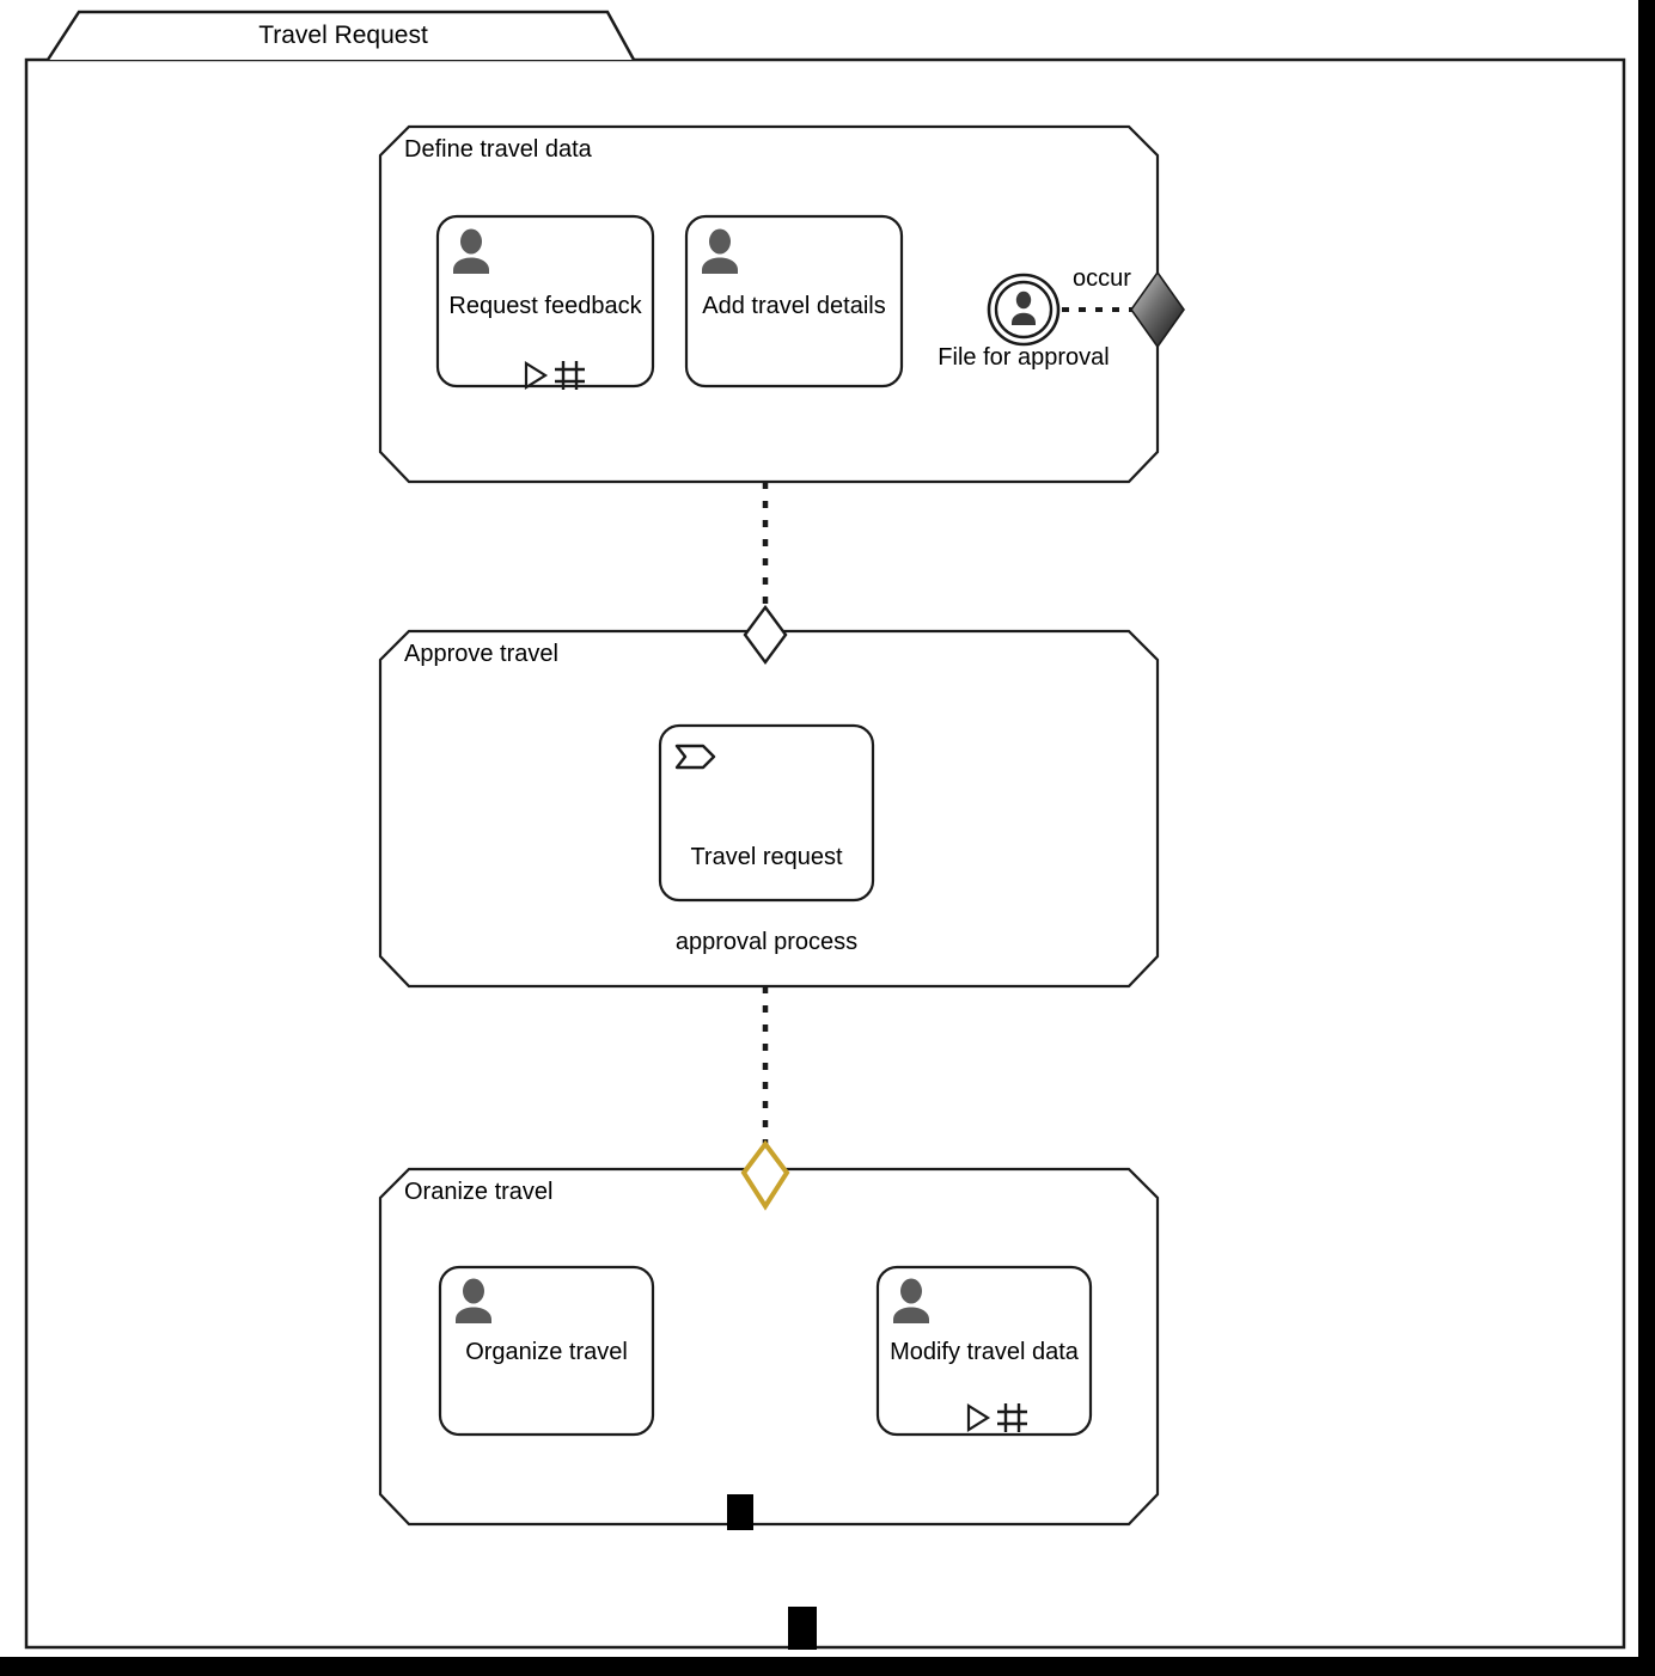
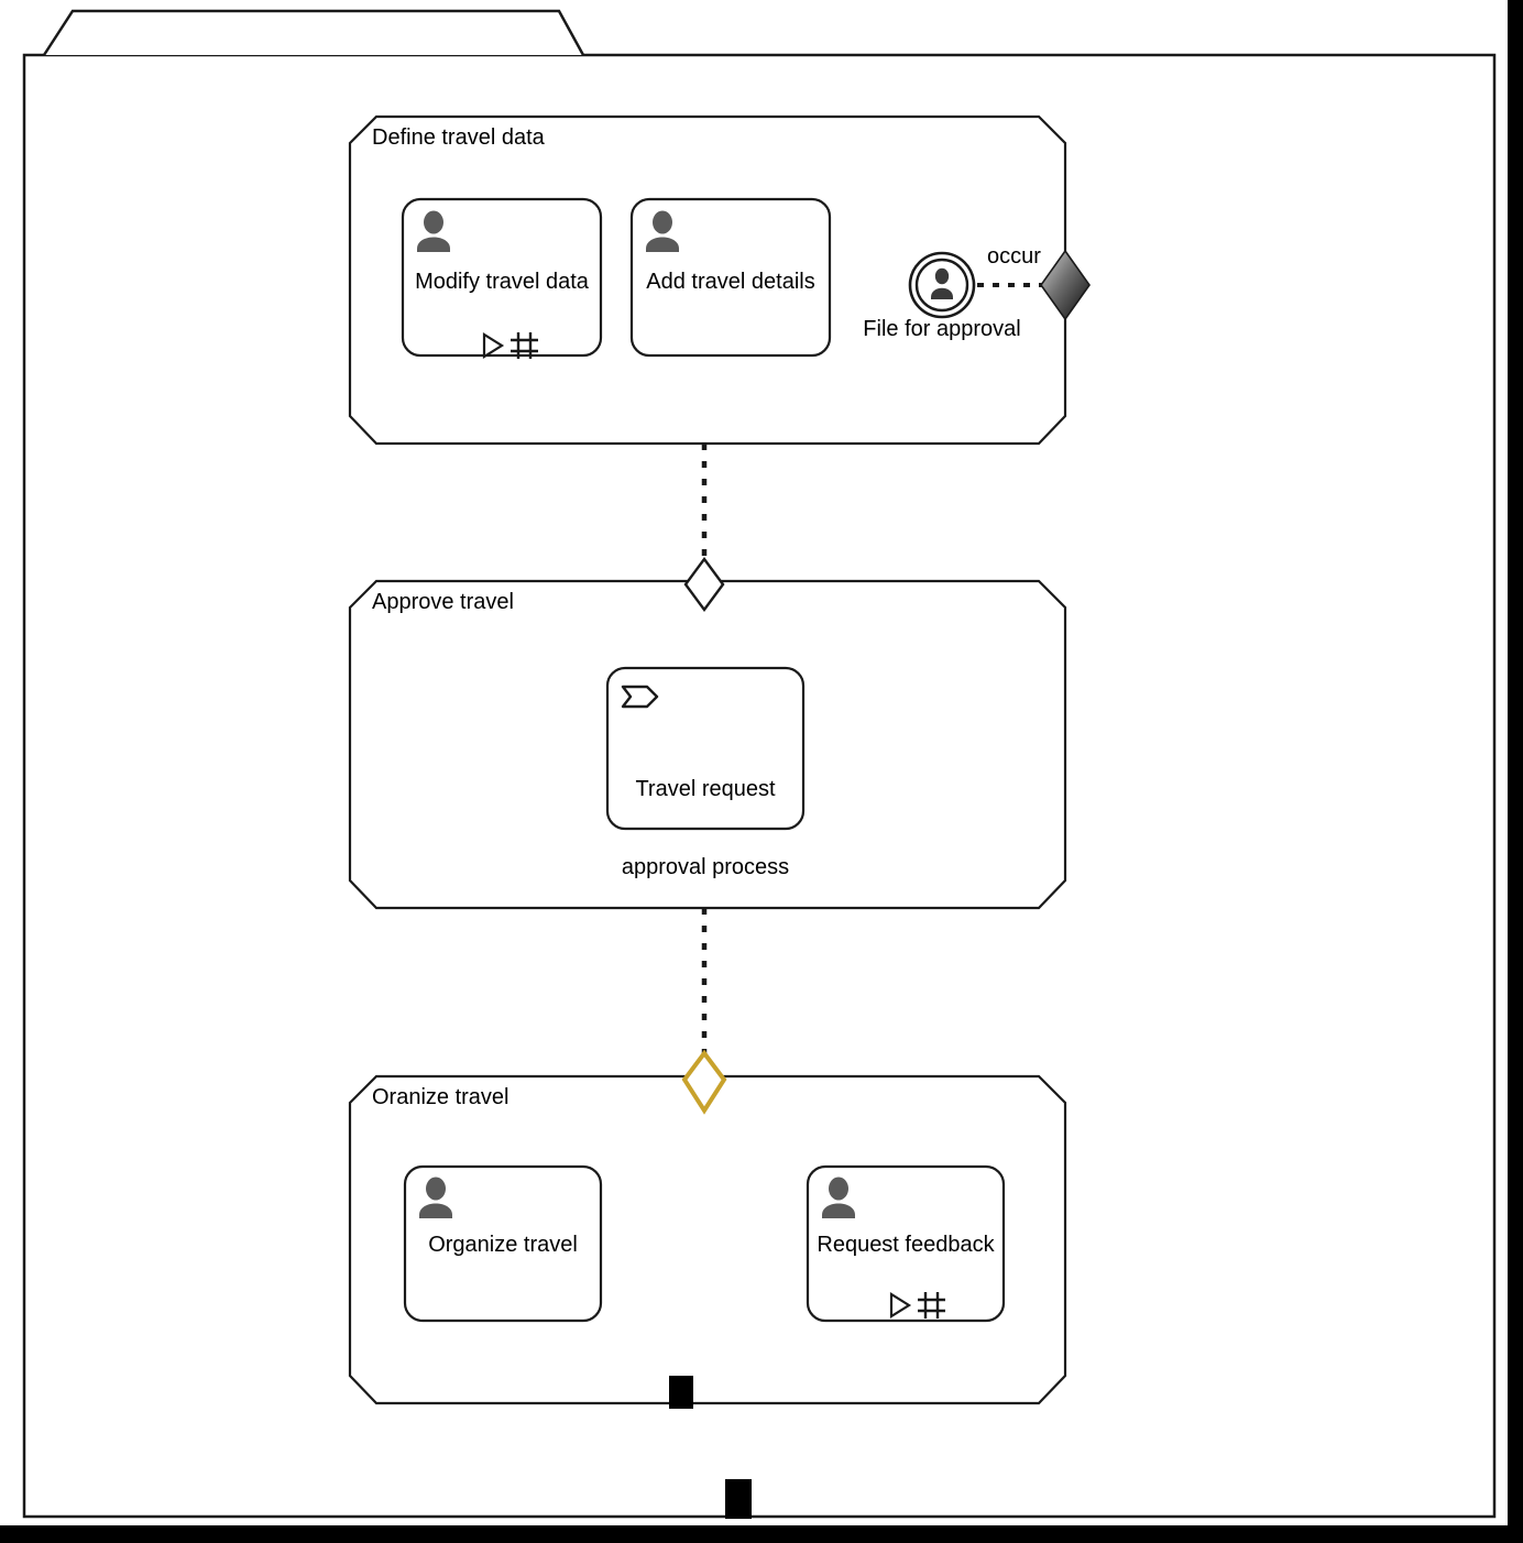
- Travel Request
  Define travel data
  Approve travel
  Oranize travel
- Request feedback
+ Modify travel data
  Add travel details
  File for approval
  occur
  Travel request
  approval process
  Organize travel
- Modify travel data
+ Request feedback
